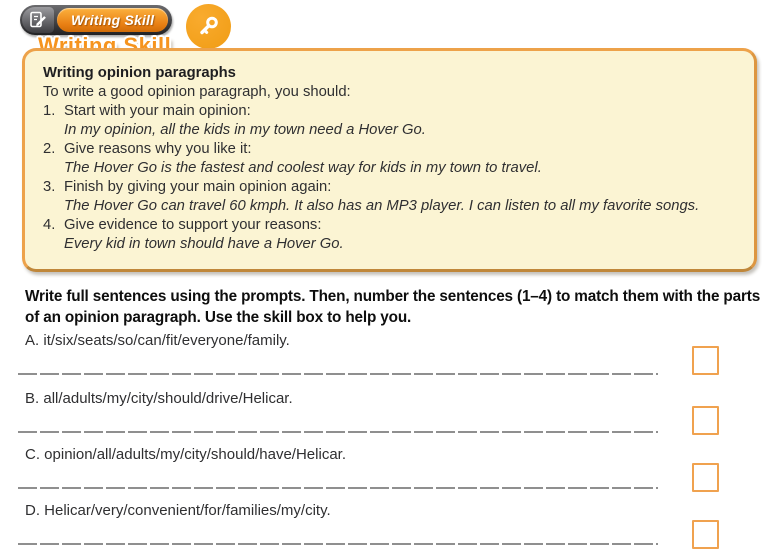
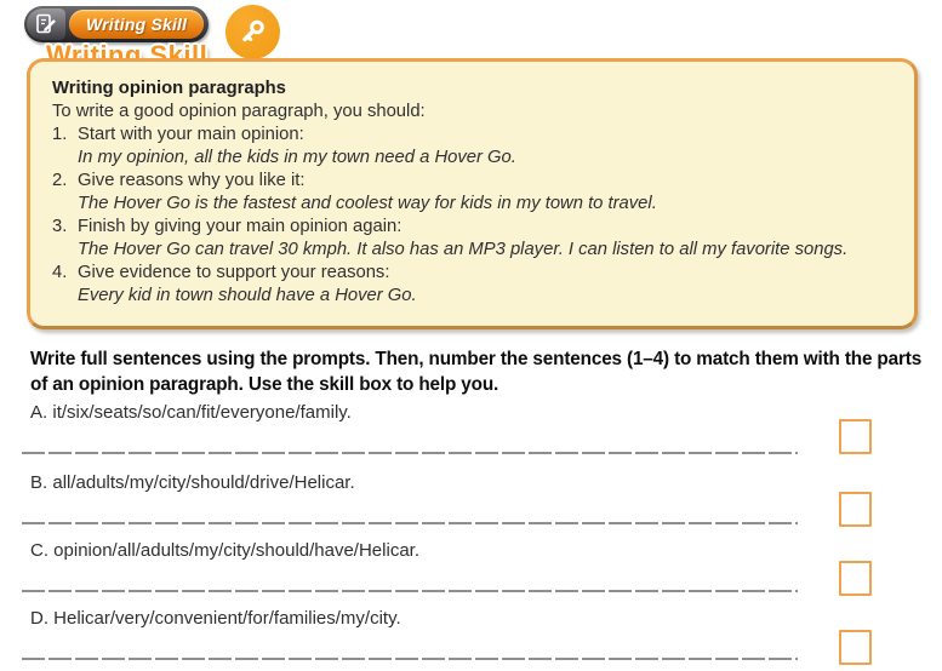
  Writing Skill
  Writing Skill
  Writing opinion paragraphs
  To write a good opinion paragraph, you should:
  1.
  Start with your main opinion:
  In my opinion, all the kids in my town need a Hover Go.
  2.
  Give reasons why you like it:
  The Hover Go is the fastest and coolest way for kids in my town to travel.
  3.
  Finish by giving your main opinion again:
- The Hover Go can travel 60 kmph. It also has an MP3 player. I can listen to all my favorite songs.
+ The Hover Go can travel 30 kmph. It also has an MP3 player. I can listen to all my favorite songs.
  4.
  Give evidence to support your reasons:
  Every kid in town should have a Hover Go.
  Write full sentences using the prompts. Then, number the sentences (1–4) to match them with the parts of an opinion paragraph. Use the skill box to help you.
  A. it/six/seats/so/can/fit/everyone/family.
  B. all/adults/my/city/should/drive/Helicar.
  C. opinion/all/adults/my/city/should/have/Helicar.
  D. Helicar/very/convenient/for/families/my/city.
